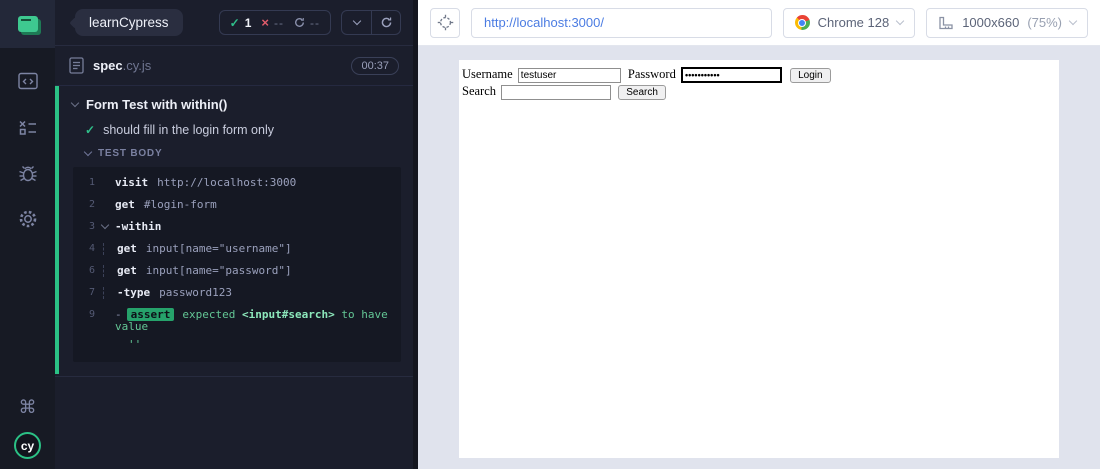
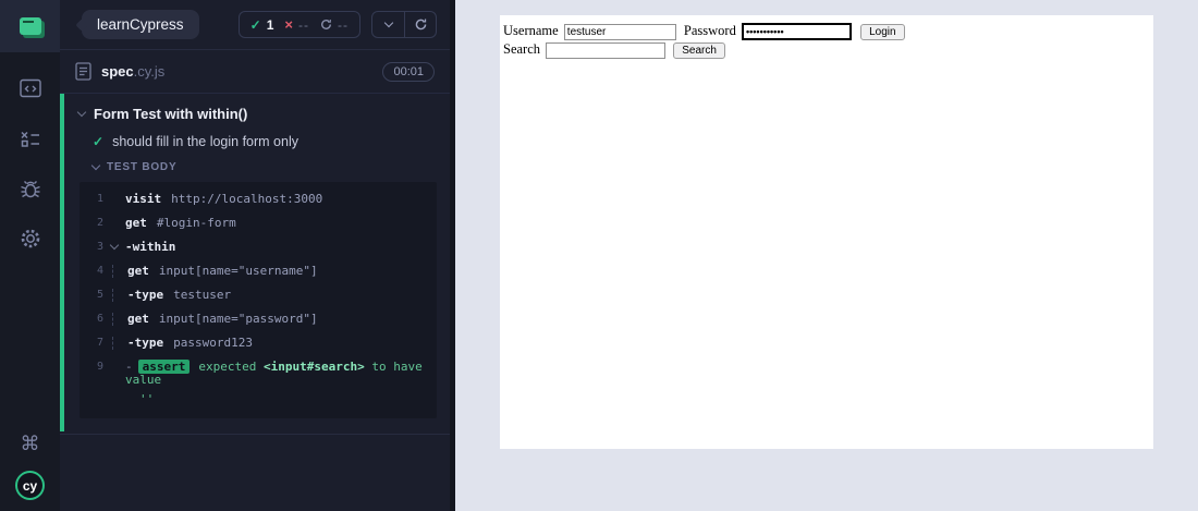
  ⌘
  cy
  learnCypress
  ✓
  1
  ×
  --
  --
  spec.cy.js
- 00:37
+ 00:01
  Form Test with within()
  ✓
  should fill in the login form only
  TEST BODY
  1
  visit http://localhost:3000
  2
  get #login-form
  3
  -within
  4
  get input[name="username"]
+ 5
+ -type testuser
  6
  get input[name="password"]
  7
  -type password123
  9
  - assert expected <input#search> to have value
  ''
- http://localhost:3000/
- Chrome 128
- 1000x660
- (75%)
  Username testuser Password ••••••••••• Login
  Search Search
